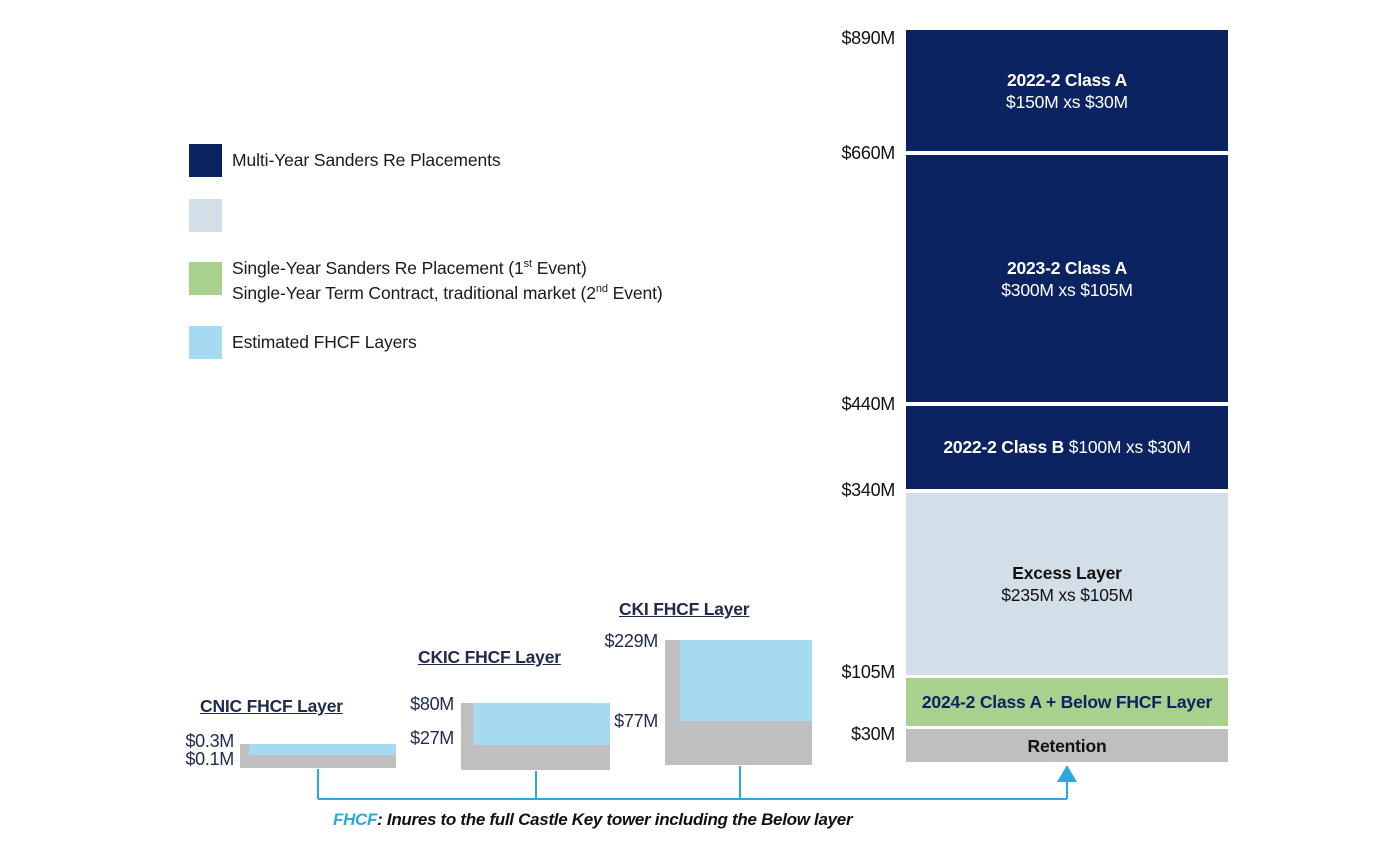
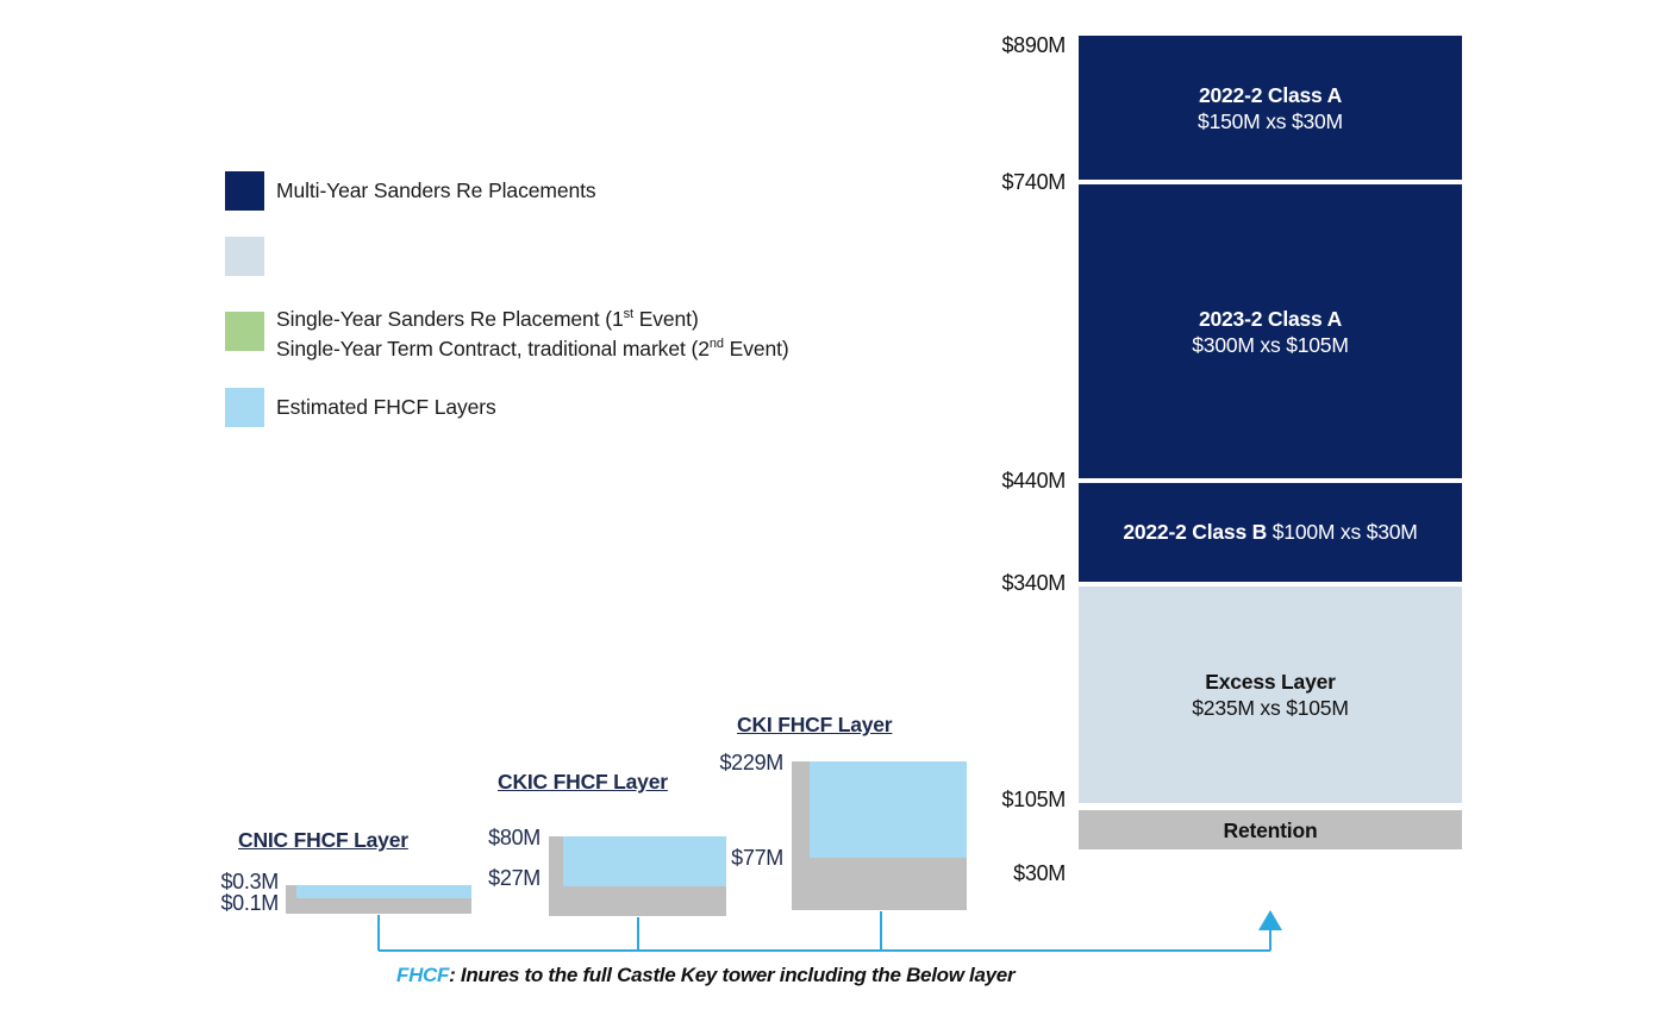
  Multi-Year Sanders Re Placements
  Single-Year Sanders Re Placement (1st Event)
  Single-Year Term Contract, traditional market (2nd Event)
  Estimated FHCF Layers
  $890M
- $660M
+ $740M
  $440M
  $340M
  $105M
  $30M
  2022-2 Class A
  $150M xs $30M
  2023-2 Class A
  $300M xs $105M
  2022-2 Class B $100M xs $30M
  Excess Layer
  $235M xs $105M
- 2024-2 Class A + Below FHCF Layer
  Retention
  CNIC FHCF Layer
  $0.3M
  $0.1M
  CKIC FHCF Layer
  $80M
  $27M
  CKI FHCF Layer
  $229M
  $77M
  FHCF: Inures to the full Castle Key tower including the Below layer
